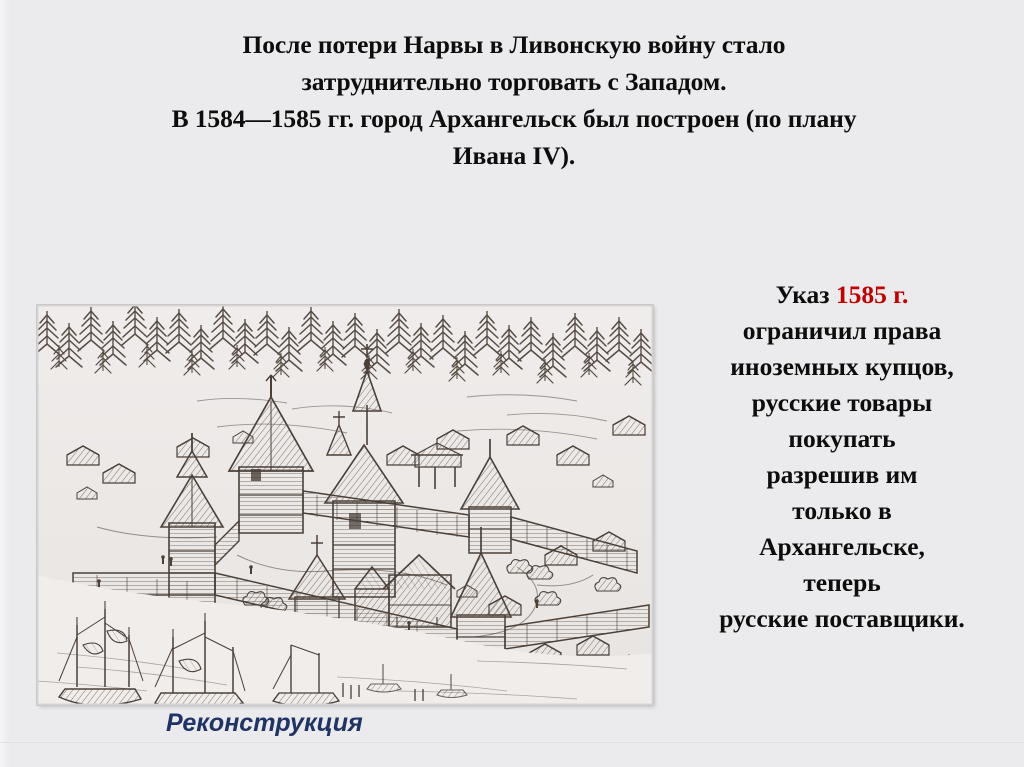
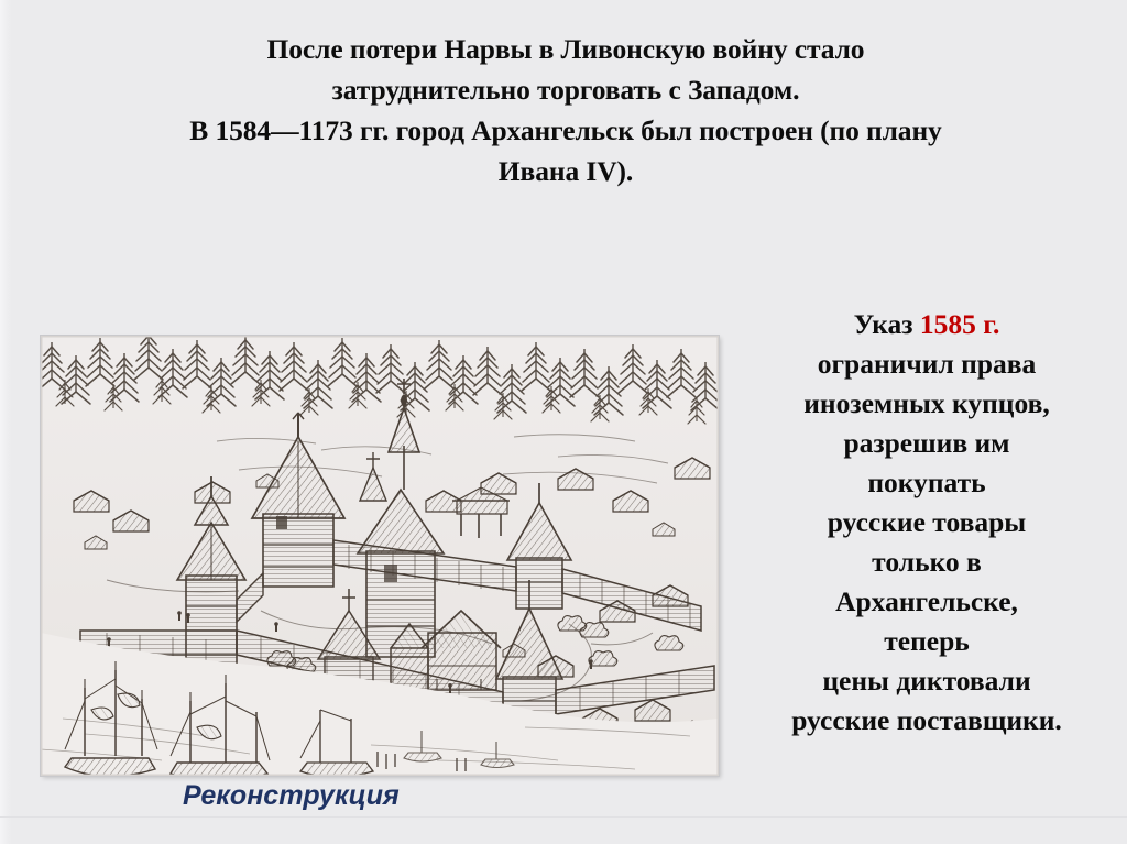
  После потери Нарвы в Ливонскую войну стало
  затруднительно торговать с Западом.
- В 1584—1585 гг. город Архангельск был построен (по плану
+ В 1584—1173 гг. город Архангельск был построен (по плану
  Ивана IV).
  Указ 1585 г.
  ограничил права
  иноземных купцов,
- русские товары
+ разрешив им
  покупать
- разрешив им
+ русские товары
  только в
  Архангельске,
  теперь
+ цены диктовали
  русские поставщики.
  Реконструкция
